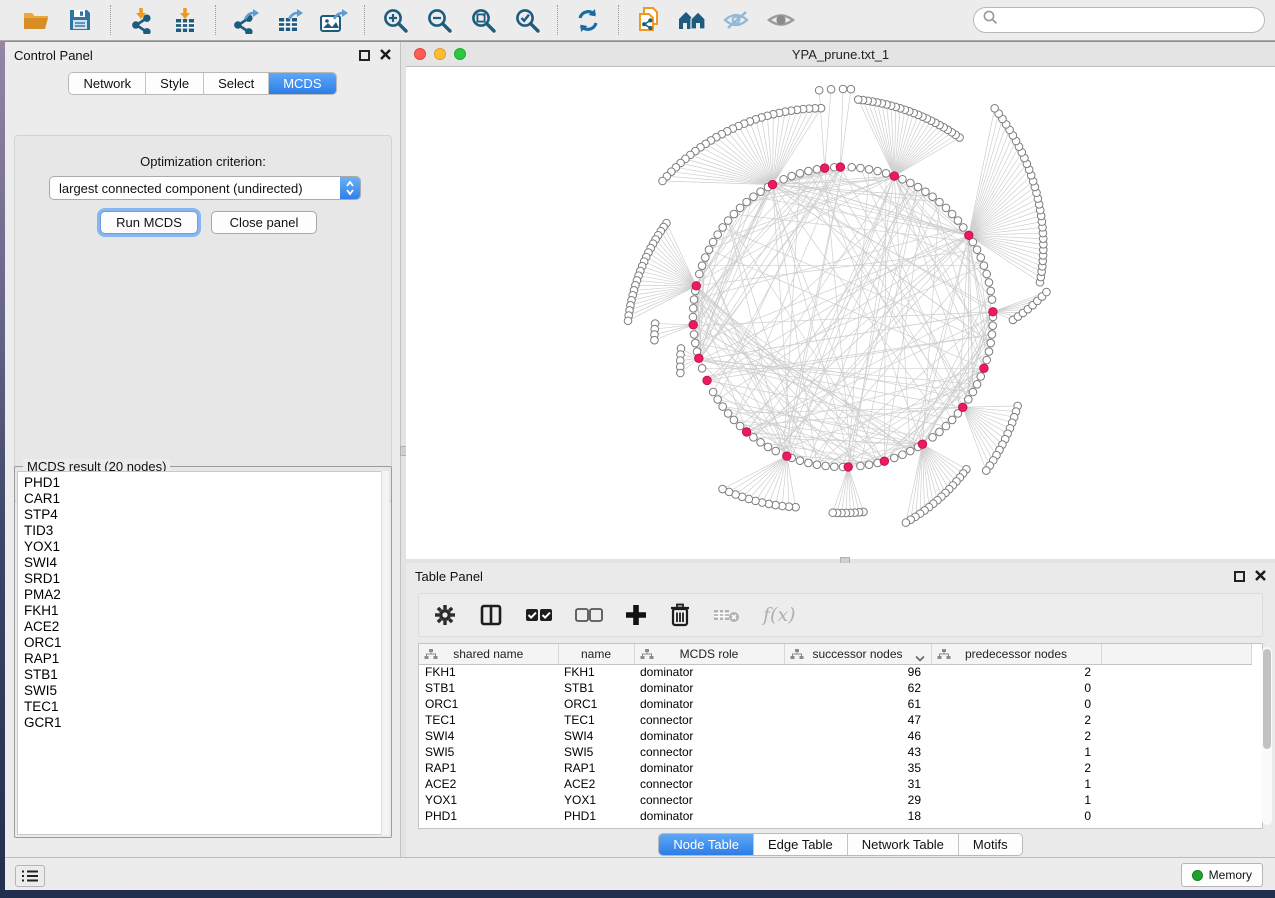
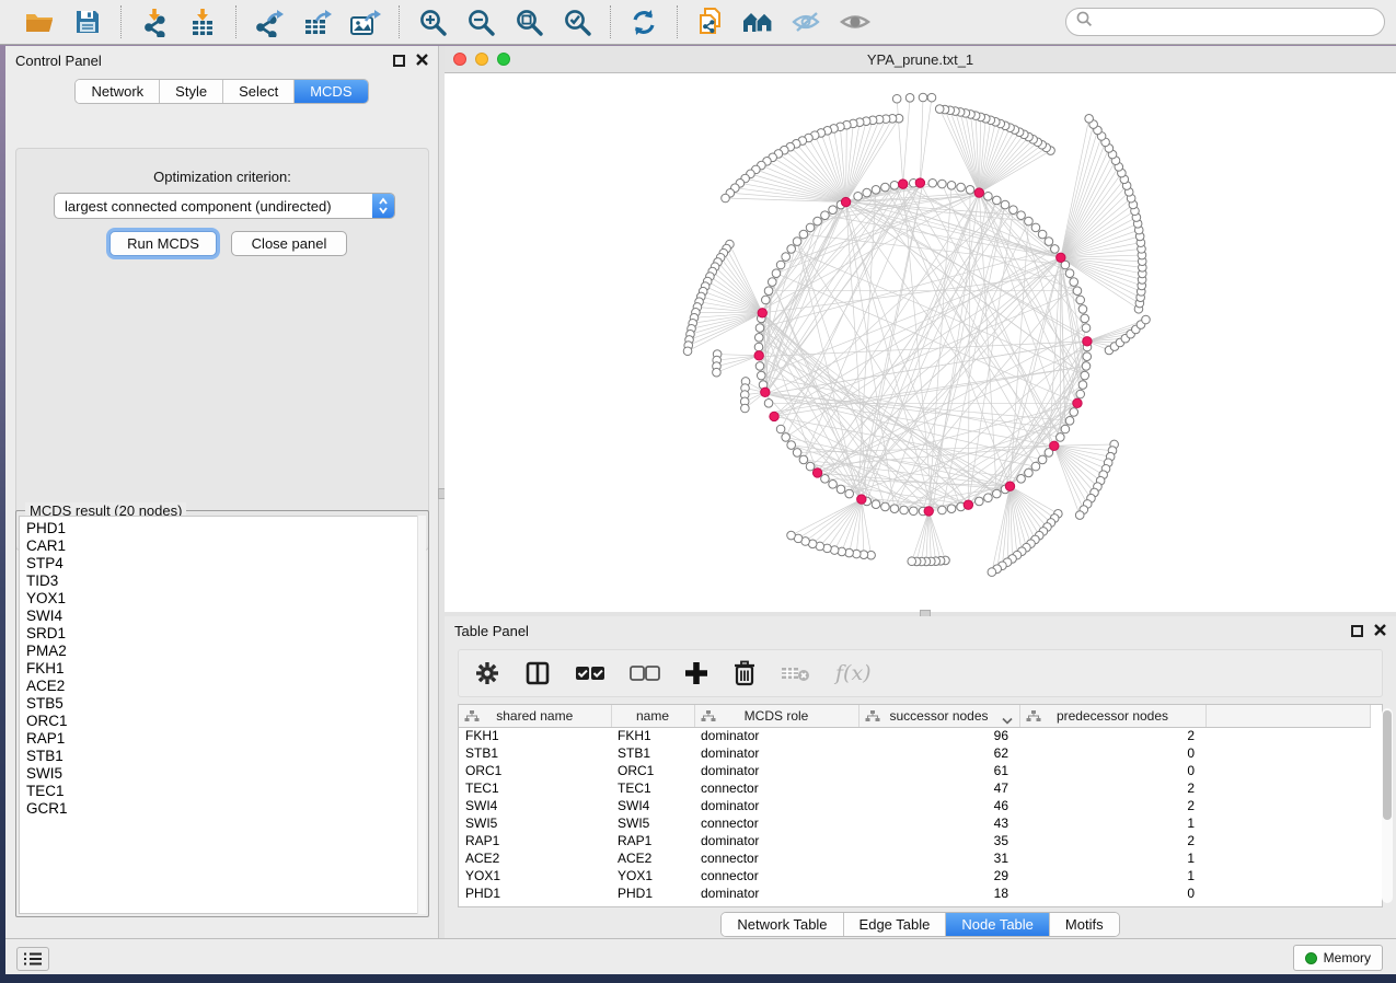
  Control Panel
  Network
  Style
  Select
  MCDS
  Optimization criterion:
  largest connected component (undirected)
  Run MCDS
  Close panel
  MCDS result (20 nodes)
  PHD1
  CAR1
  STP4
  TID3
  YOX1
  SWI4
  SRD1
  PMA2
  FKH1
  ACE2
+ STB5
  ORC1
  RAP1
  STB1
  SWI5
  TEC1
  GCR1
  YPA_prune.txt_1
  Table Panel
  f(x)
  shared name	name	MCDS role	successor nodes	predecessor nodes
  FKH1	FKH1	dominator	96	2
  STB1	STB1	dominator	62	0
  ORC1	ORC1	dominator	61	0
  TEC1	TEC1	connector	47	2
  SWI4	SWI4	dominator	46	2
  SWI5	SWI5	connector	43	1
  RAP1	RAP1	dominator	35	2
  ACE2	ACE2	connector	31	1
  YOX1	YOX1	connector	29	1
  PHD1	PHD1	dominator	18	0
- Node Table
+ Network Table
  Edge Table
- Network Table
+ Node Table
  Motifs
  Memory
